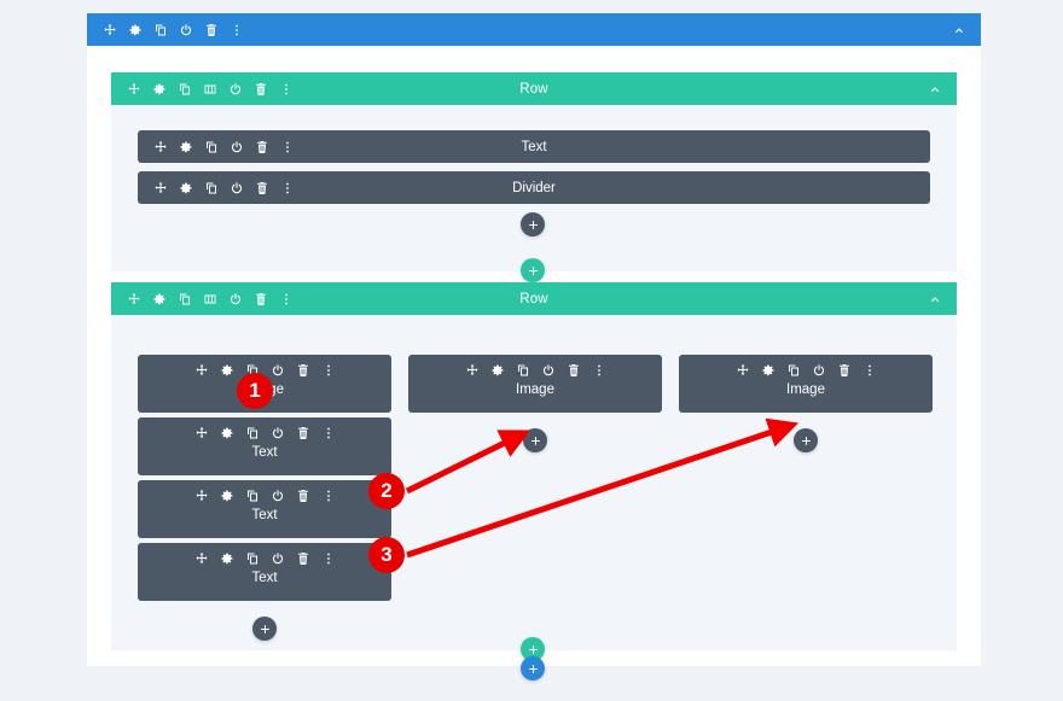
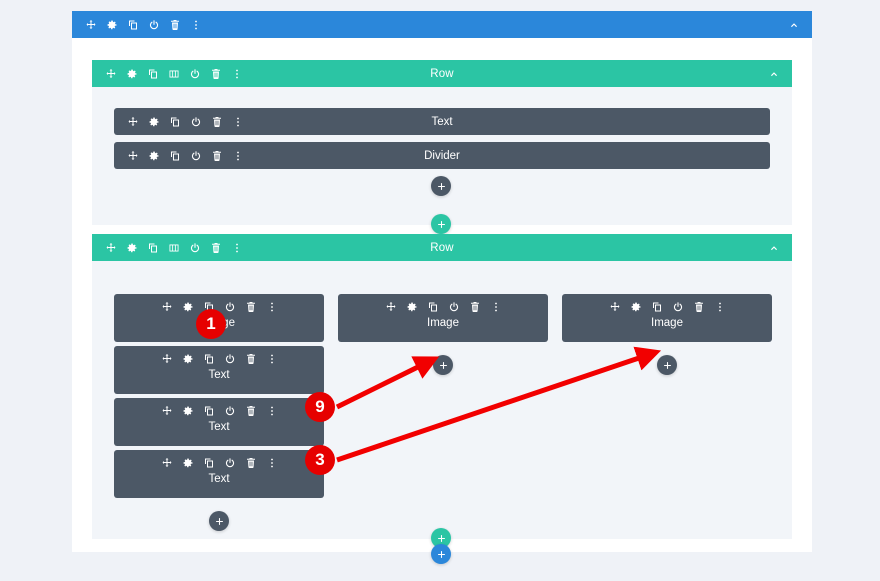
  Row
  Text
  Divider
  Row
  Text
  Text
  Text
  Image
  Image
  1
- 2
+ 9
  3
